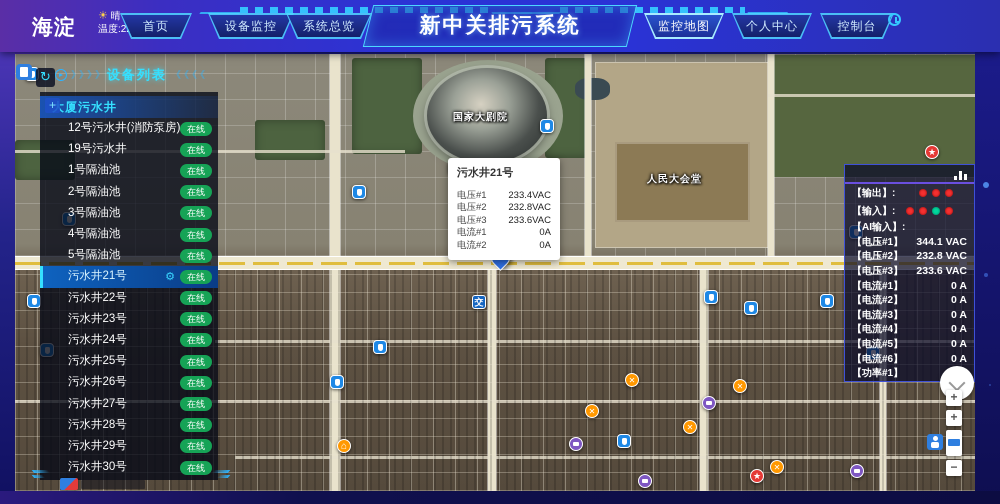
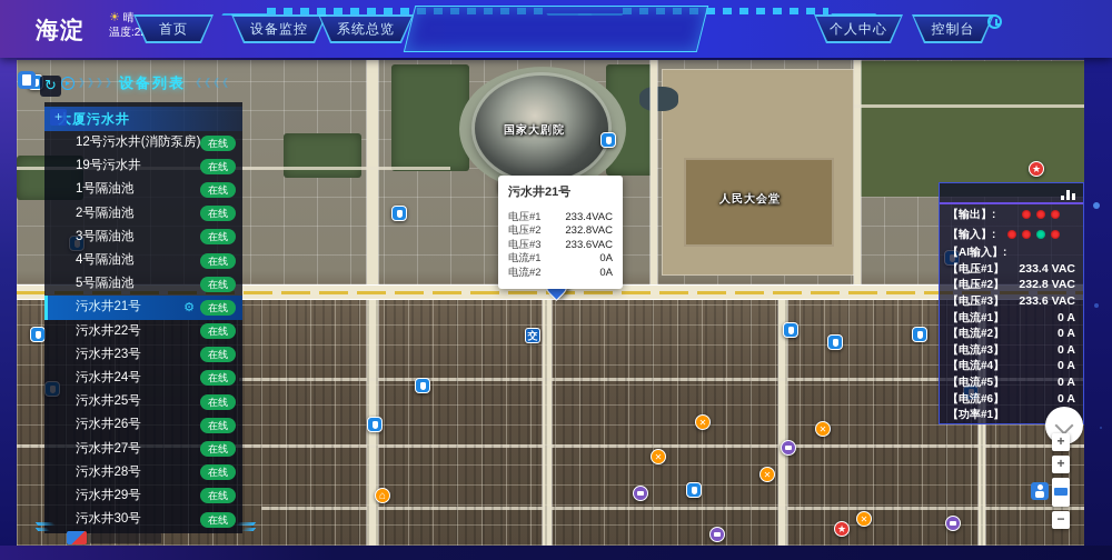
  海淀
  ☀ 晴
  首页
  设备监控
  系统总览
- 新中关排污系统
- 监控地图
  个人中心
  控制台
  国家大剧院
  人民大会堂
  交
  ✕
  ✕
  ✕
  ✕
  ✕
  ★
  ★
  ⌂
  污水井21号
  电压#1
  233.4VAC
  电压#2
  232.8VAC
  电压#3
  233.6VAC
  电流#1
  0A
  电流#2
  0A
  ↻
  +
  》》》》
  设备列表
  《《《《
  大厦污水井
  12号污水井(消防泵房)
  在线
  19号污水井
  在线
  1号隔油池
  在线
  2号隔油池
  在线
  3号隔油池
  在线
  4号隔油池
  在线
  5号隔油池
  在线
  污水井21号
  ⚙
  在线
  污水井22号
  在线
  污水井23号
  在线
  污水井24号
  在线
  污水井25号
  在线
  污水井26号
  在线
  污水井27号
  在线
  污水井28号
  在线
  污水井29号
  在线
  污水井30号
  在线
  【输出】:
  【输入】:
  【AI输入】:
  【电压#1】
- 344.1 VAC
+ 233.4 VAC
  【电压#2】
  232.8 VAC
  【电压#3】
  233.6 VAC
  【电流#1】
  0 A
  【电流#2】
  0 A
  【电流#3】
  0 A
  【电流#4】
  0 A
  【电流#5】
  0 A
  【电流#6】
  0 A
  【功率#1】
  +
  +
  −
